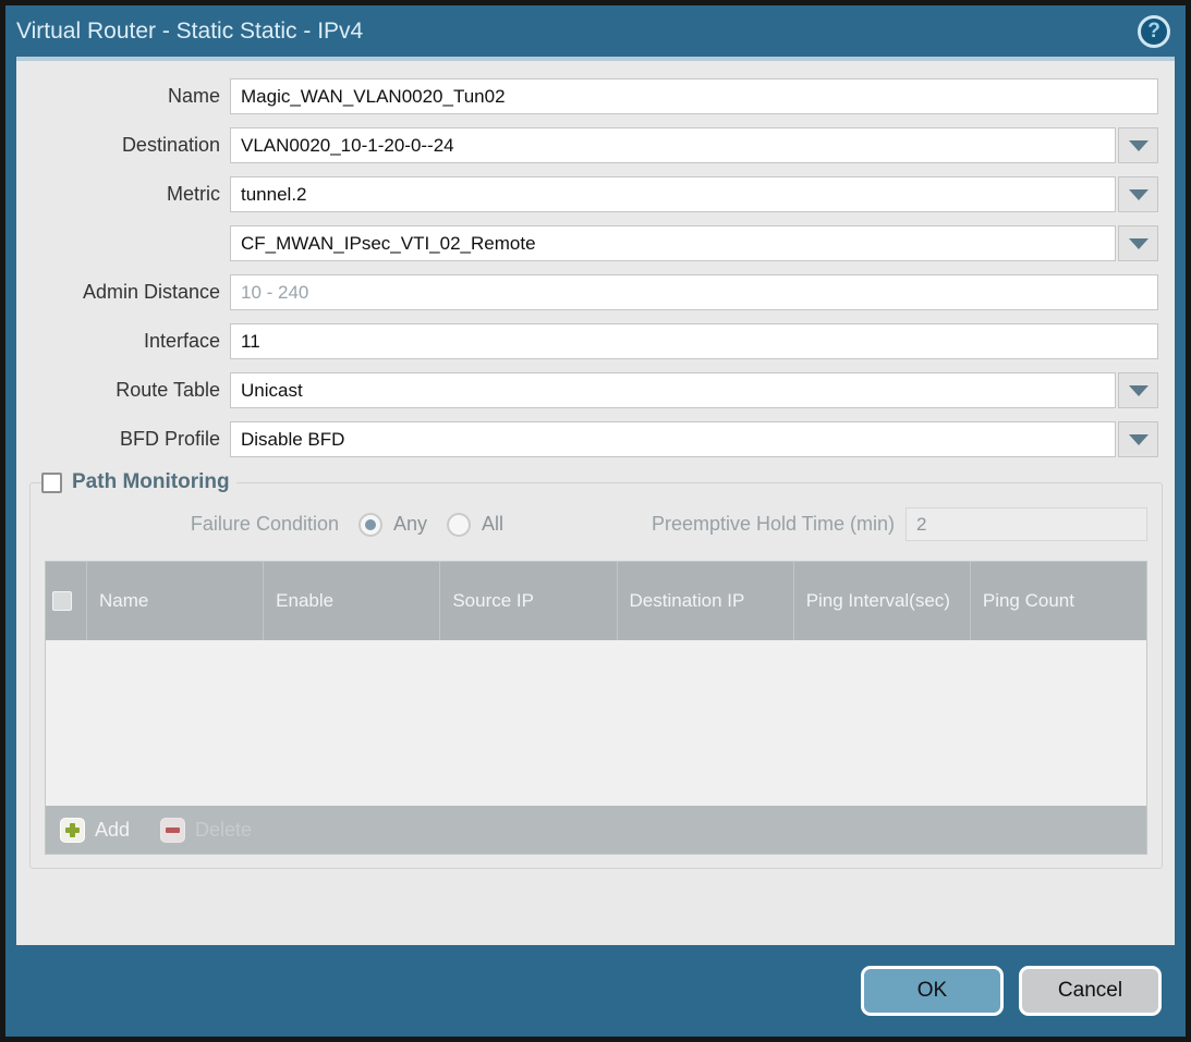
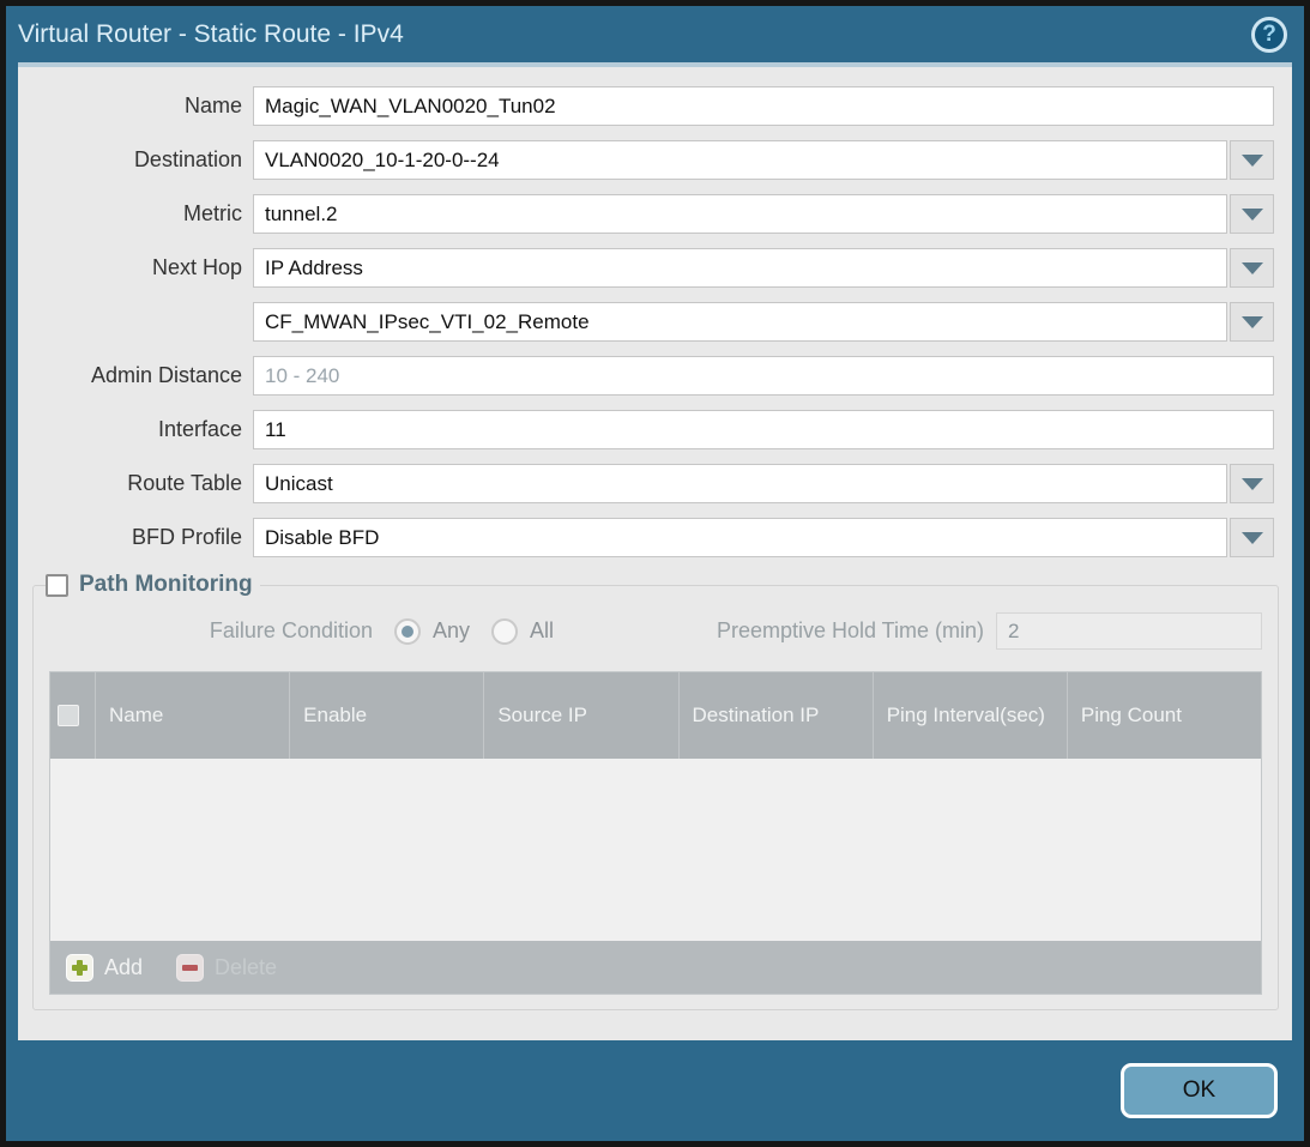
- Virtual Router - Static Static - IPv4
+ Virtual Router - Static Route - IPv4
  ?
  Name
  Magic_WAN_VLAN0020_Tun02
  Destination
  VLAN0020_10-1-20-0--24
  Metric
  tunnel.2
+ Next Hop
+ IP Address
  CF_MWAN_IPsec_VTI_02_Remote
  Admin Distance
  10 - 240
  Interface
  11
  Route Table
  Unicast
  BFD Profile
  Disable BFD
  Path Monitoring
  Failure Condition
  Any
  All
  Preemptive Hold Time (min)
  2
  Name
  Enable
  Source IP
  Destination IP
  Ping Interval(sec)
  Ping Count
  Add
  OK
- Cancel
